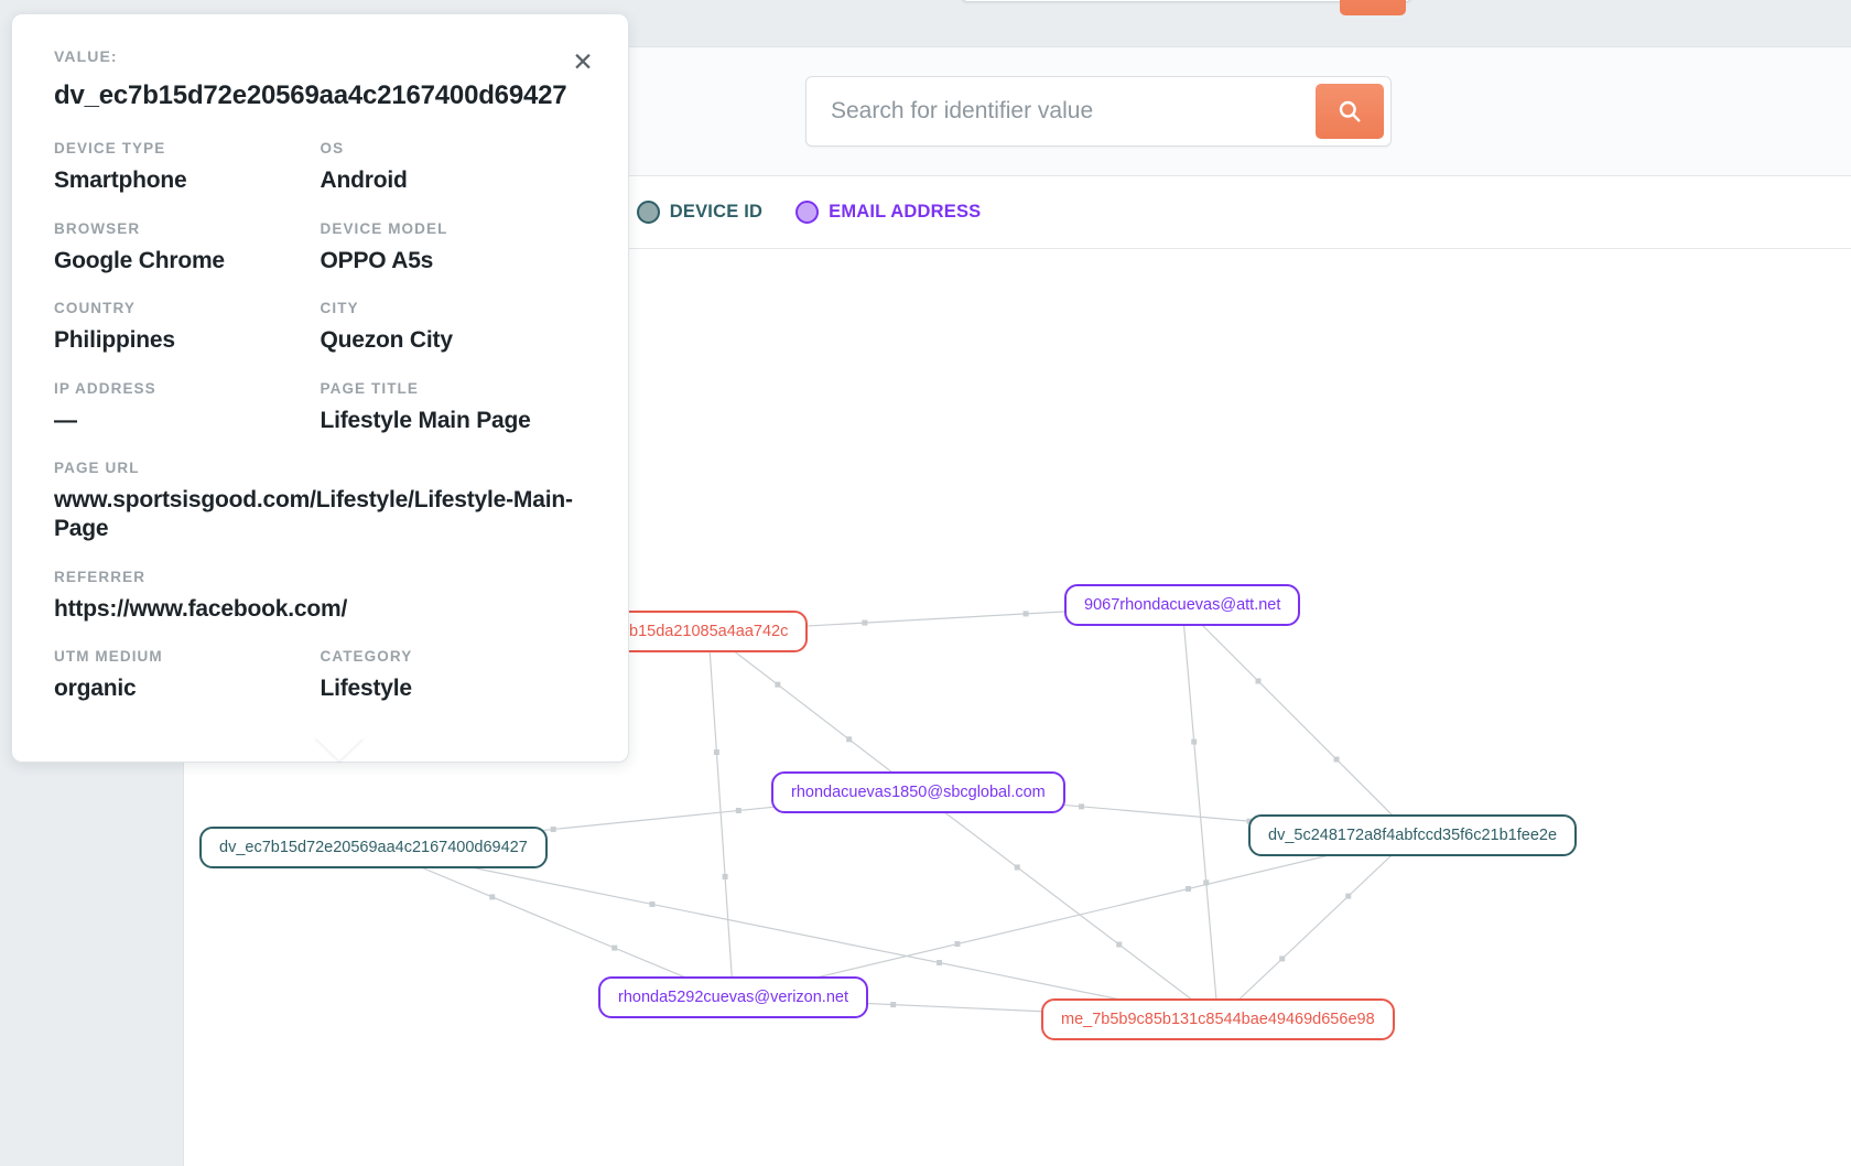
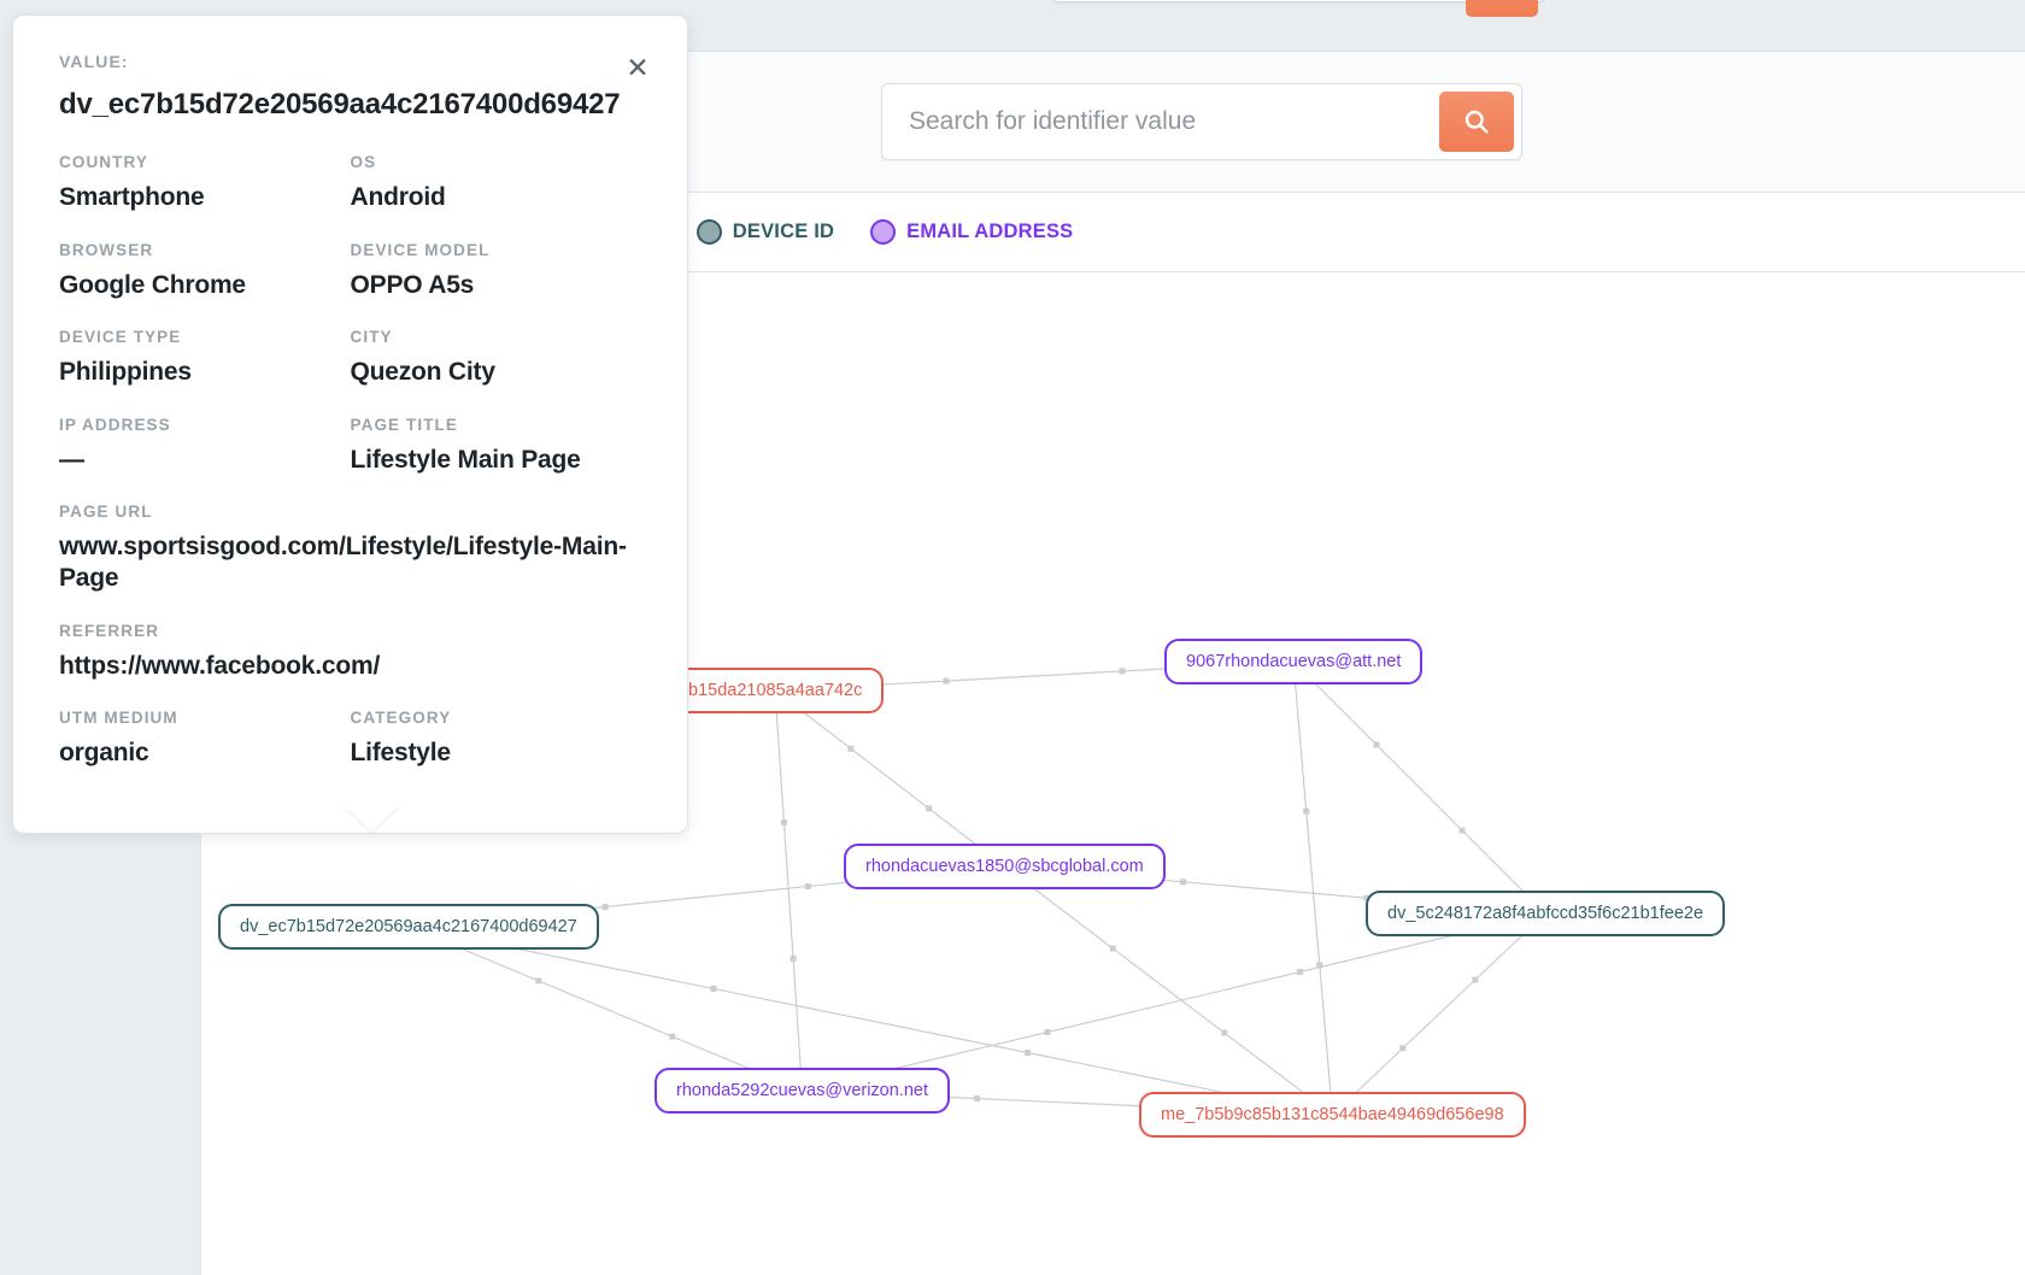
  Search for identifier value
  DEVICE ID
  EMAIL ADDRESS
  b15da21085a4aa742c
  9067rhondacuevas@att.net
  rhondacuevas1850@sbcglobal.com
  dv_5c248172a8f4abfccd35f6c21b1fee2e
  dv_ec7b15d72e20569aa4c2167400d69427
  rhonda5292cuevas@verizon.net
  me_7b5b9c85b131c8544bae49469d656e98
  ✕
  VALUE:
  dv_ec7b15d72e20569aa4c2167400d69427
- DEVICE TYPE
+ COUNTRY
  Smartphone
  OS
  Android
  BROWSER
  Google Chrome
  DEVICE MODEL
  OPPO A5s
- COUNTRY
+ DEVICE TYPE
  Philippines
  CITY
  Quezon City
  IP ADDRESS
  —
  PAGE TITLE
  Lifestyle Main Page
  PAGE URL
  www.sportsisgood.com/Lifestyle/Lifestyle-Main-Page
  REFERRER
  https://www.facebook.com/
  UTM MEDIUM
  organic
  CATEGORY
  Lifestyle
